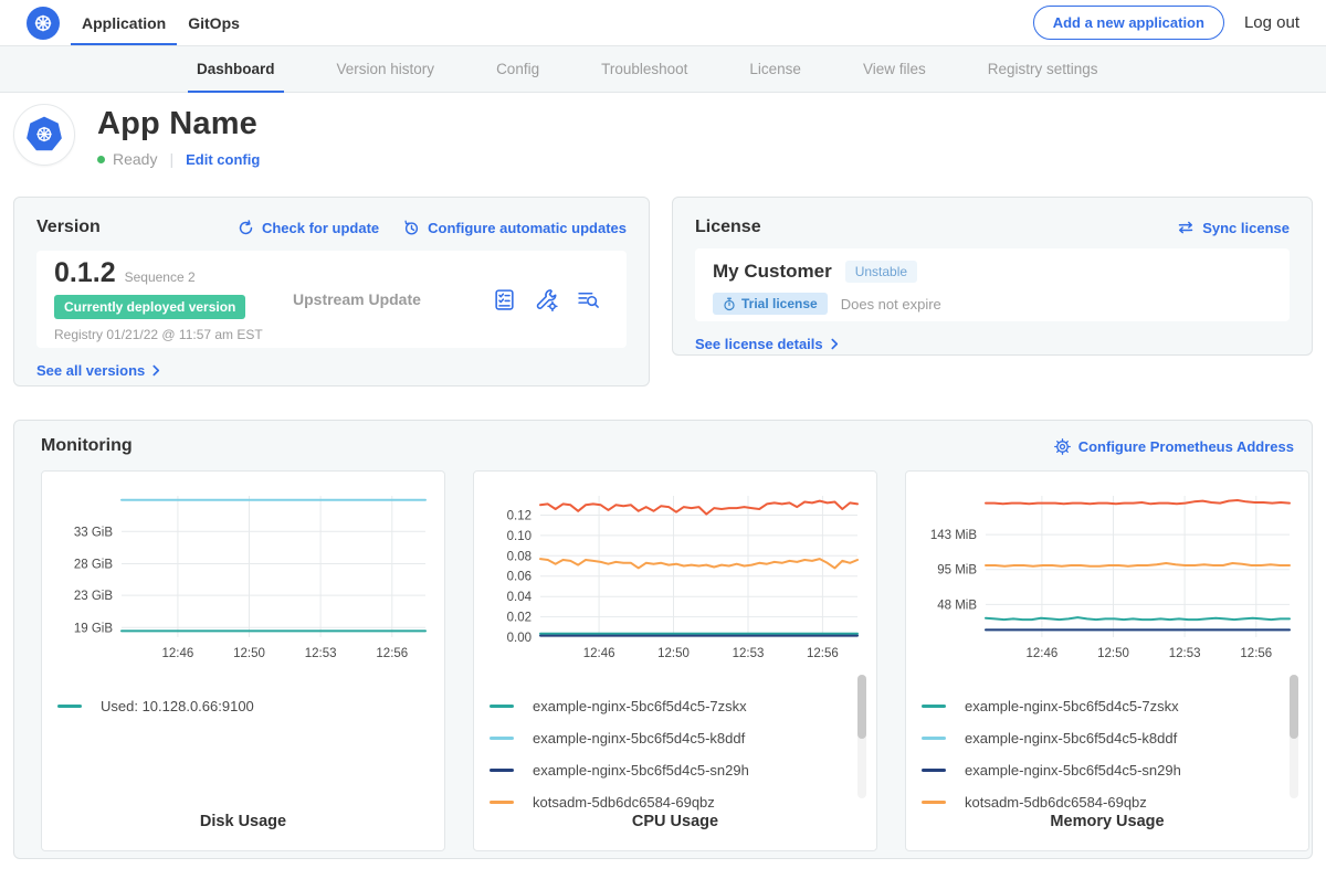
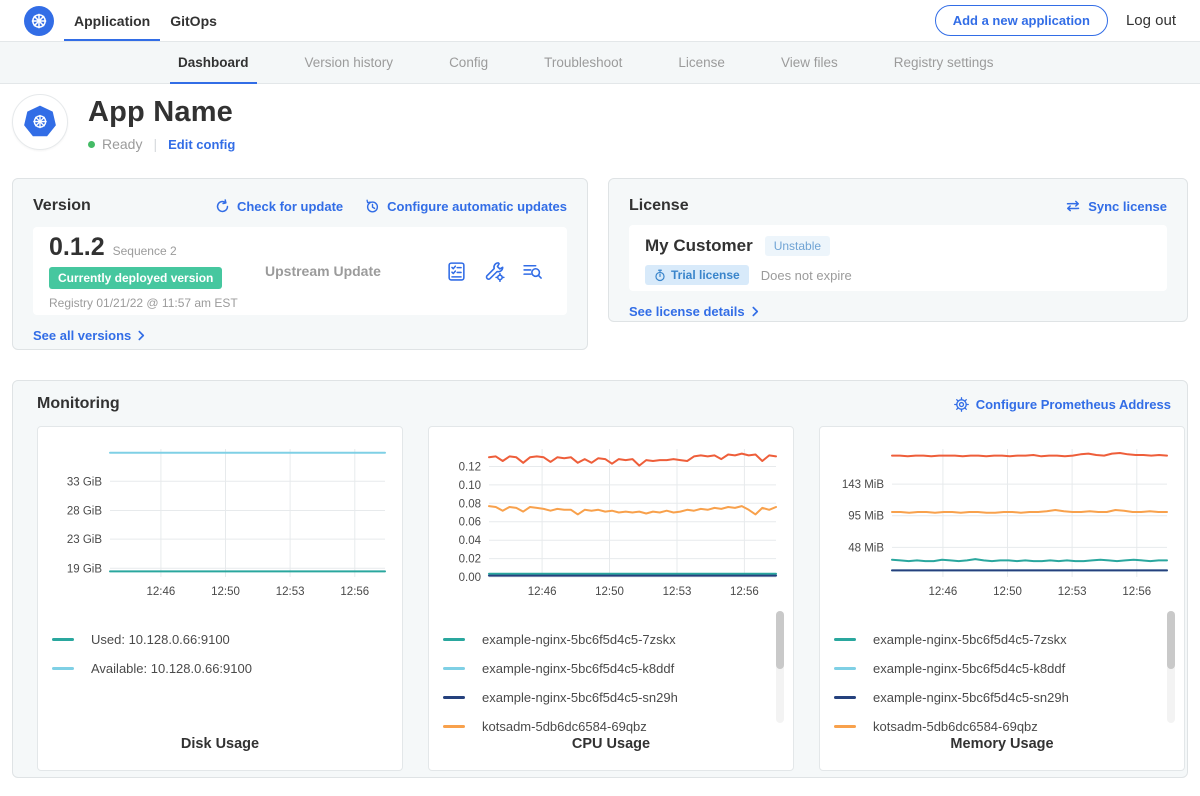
  Application
  GitOps
  Add a new application
  Log out
  Dashboard
  Version history
  Config
  Troubleshoot
  License
  View files
  Registry settings
  App Name
  Ready
  |
  Edit config
  Version
  Check for update
  Configure automatic updates
  0.1.2
  Sequence 2
  Currently deployed version
  Registry 01/21/22 @ 11:57 am EST
  Upstream Update
  See all versions
  License
  Sync license
  My Customer
  Unstable
  Trial license
  Does not expire
  See license details
  Monitoring
  Configure Prometheus Address
  19 GiB
  23 GiB
  28 GiB
  33 GiB
  12:46
  12:50
  12:53
  12:56
  Used: 10.128.0.66:9100
+ Available: 10.128.0.66:9100
  Disk Usage
  0.00
  0.02
  0.04
  0.06
  0.08
  0.10
  0.12
  12:46
  12:50
  12:53
  12:56
  example-nginx-5bc6f5d4c5-7zskx
  example-nginx-5bc6f5d4c5-k8ddf
  example-nginx-5bc6f5d4c5-sn29h
  kotsadm-5db6dc6584-69qbz
  CPU Usage
  48 MiB
  95 MiB
  143 MiB
  12:46
  12:50
  12:53
  12:56
  example-nginx-5bc6f5d4c5-7zskx
  example-nginx-5bc6f5d4c5-k8ddf
  example-nginx-5bc6f5d4c5-sn29h
  kotsadm-5db6dc6584-69qbz
  Memory Usage
